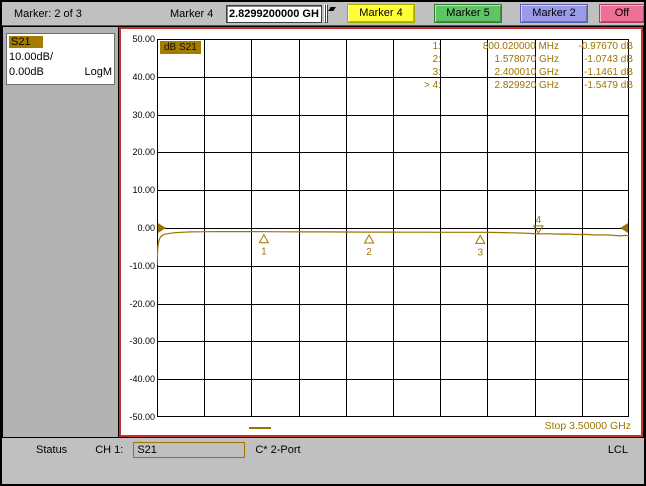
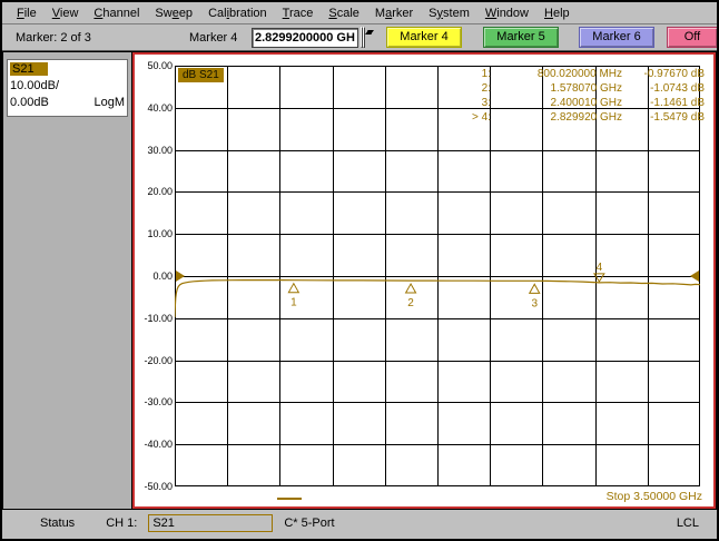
+ File
+ View
+ Channel
+ Sweep
+ Calibration
+ Trace
+ Scale
+ Marker
+ System
+ Window
+ Help
  Marker: 2 of 3
  Marker 4
  2.8299200000 GH
  Marker 4
  Marker 5
- Marker 2
+ Marker 6
  Off
  S21
  10.00dB/
  0.00dB
  LogM
  50.00
  40.00
  30.00
  20.00
  10.00
  0.00
  -10.00
  -20.00
  -30.00
  -40.00
  -50.00
  1
  2
  3
  4
  dB S21
  1:
  800.020000 MHz
  -0.97670 dB
  2:
  1.578070 GHz
  -1.0743 dB
  3:
  2.400010 GHz
  -1.1461 dB
  > 4:
  2.829920 GHz
  -1.5479 dB
  Stop 3.50000 GHz
  Status
  CH 1:
  S21
- C* 2-Port
+ C* 5-Port
  LCL
